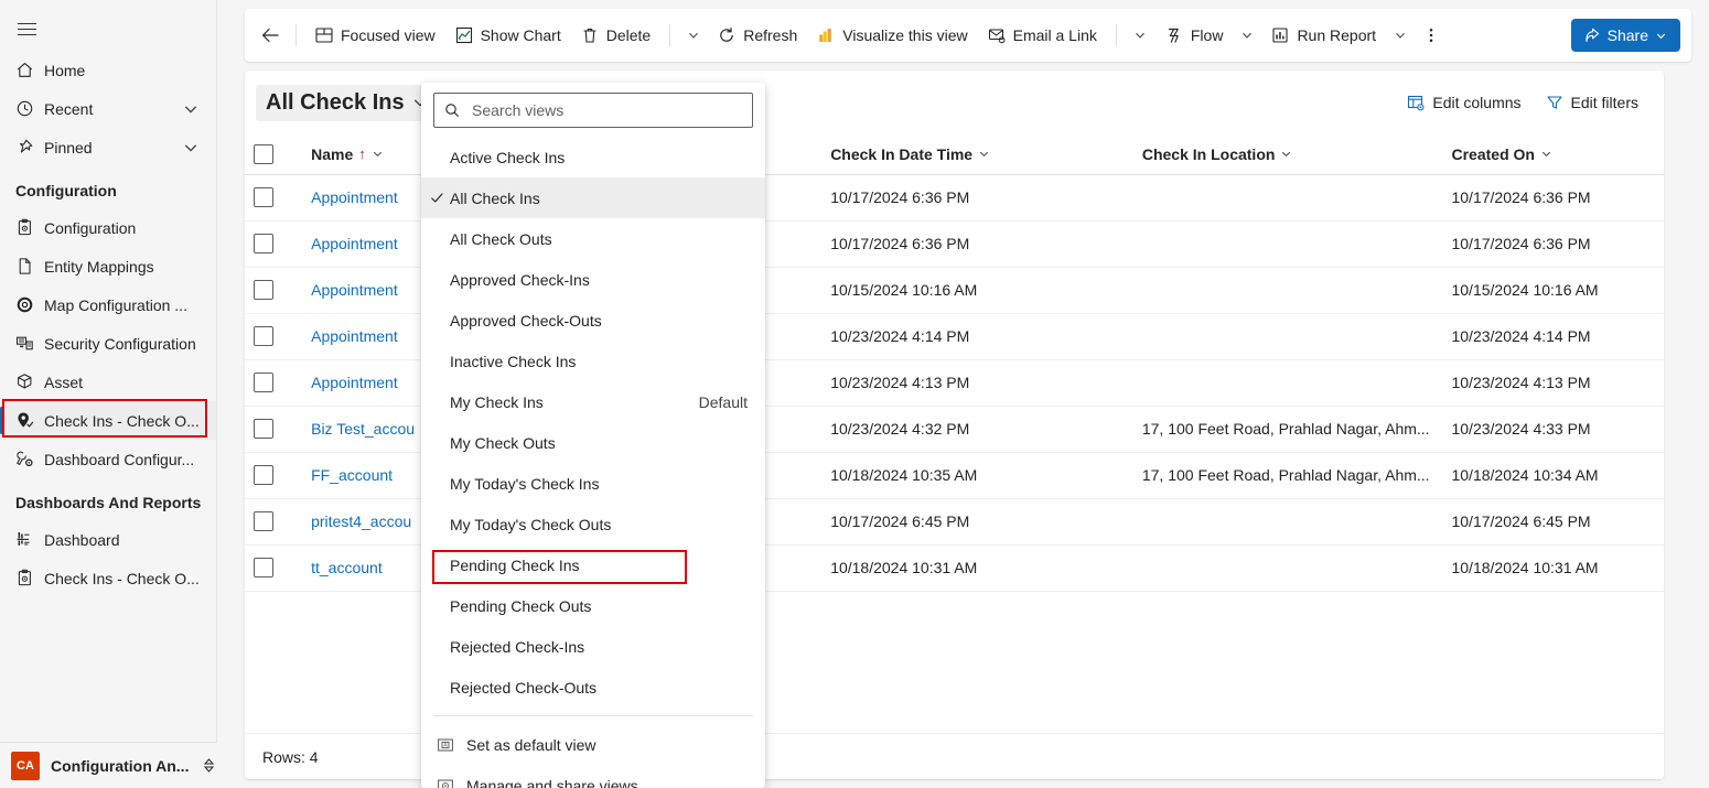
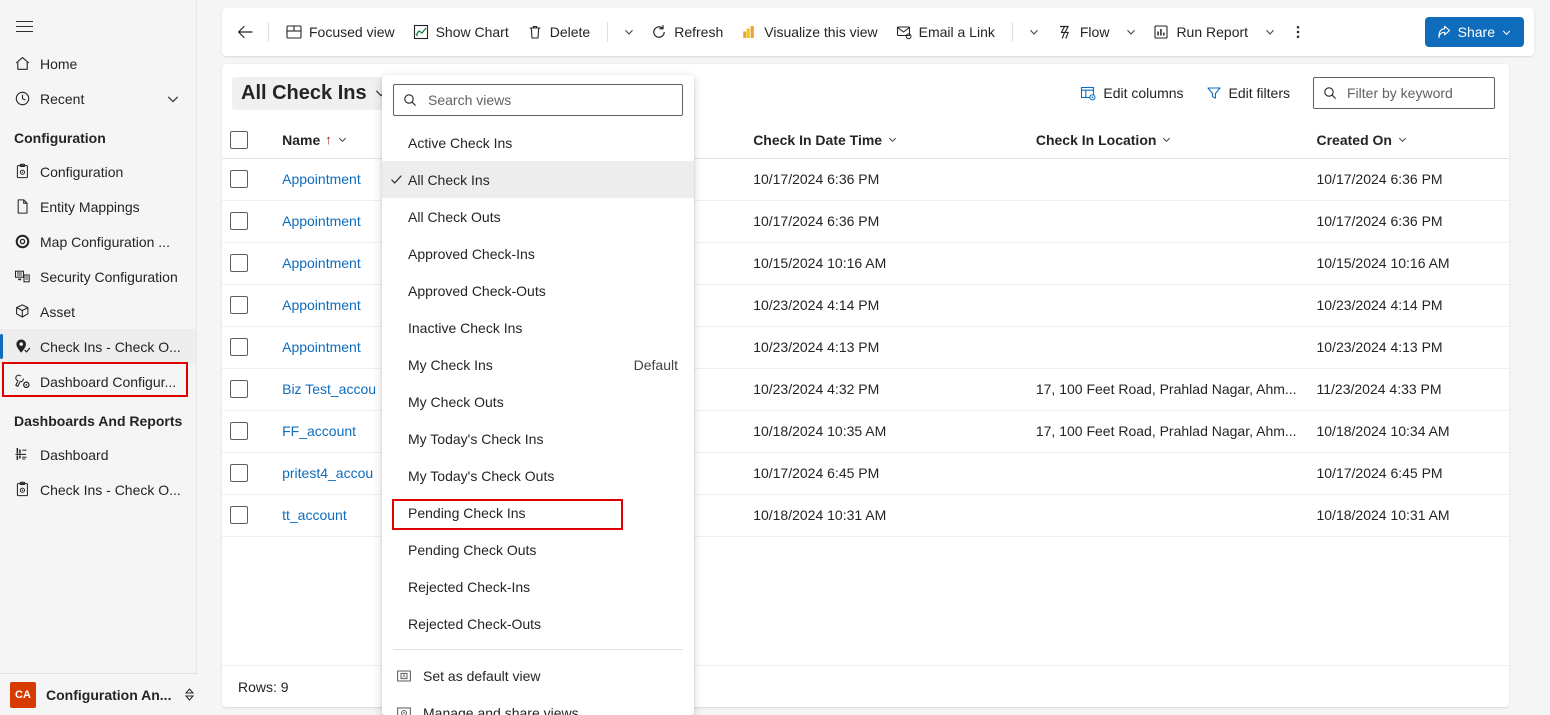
  Home
  Recent
- Pinned
  Configuration
  Configuration
  Entity Mappings
  Map Configuration ...
  Security Configuration
  Asset
  Check Ins - Check O...
  Dashboard Configur...
  Dashboards And Reports
  Dashboard
  Check Ins - Check O...
  CA
  Configuration An...
  Focused view
  Show Chart
  Delete
  Refresh
  Visualize this view
  Email a Link
  Flow
  Run Report
  Share
  All Check Ins
  Edit columns
  Edit filters
+ Filter by keyword
  	Name ↑		Check In Date Time	Check In Location	Created On
  	Appointment		10/17/2024 6:36 PM		10/17/2024 6:36 PM
  	Appointment		10/17/2024 6:36 PM		10/17/2024 6:36 PM
  	Appointment		10/15/2024 10:16 AM		10/15/2024 10:16 AM
  	Appointment		10/23/2024 4:14 PM		10/23/2024 4:14 PM
  	Appointment		10/23/2024 4:13 PM		10/23/2024 4:13 PM
- 	Biz Test_accou		10/23/2024 4:32 PM	17, 100 Feet Road, Prahlad Nagar, Ahm...	10/23/2024 4:33 PM
+ 	Biz Test_accou		10/23/2024 4:32 PM	17, 100 Feet Road, Prahlad Nagar, Ahm...	11/23/2024 4:33 PM
  	FF_account		10/18/2024 10:35 AM	17, 100 Feet Road, Prahlad Nagar, Ahm...	10/18/2024 10:34 AM
  	pritest4_accou		10/17/2024 6:45 PM		10/17/2024 6:45 PM
  	tt_account		10/18/2024 10:31 AM		10/18/2024 10:31 AM
- Rows: 4
+ Rows: 9
  Search views
  Active Check Ins
  All Check Ins
  All Check Outs
  Approved Check-Ins
  Approved Check-Outs
  Inactive Check Ins
  My Check Ins
  Default
  My Check Outs
  My Today's Check Ins
  My Today's Check Outs
  Pending Check Ins
  Pending Check Outs
  Rejected Check-Ins
  Rejected Check-Outs
  Set as default view
  Manage and share views
